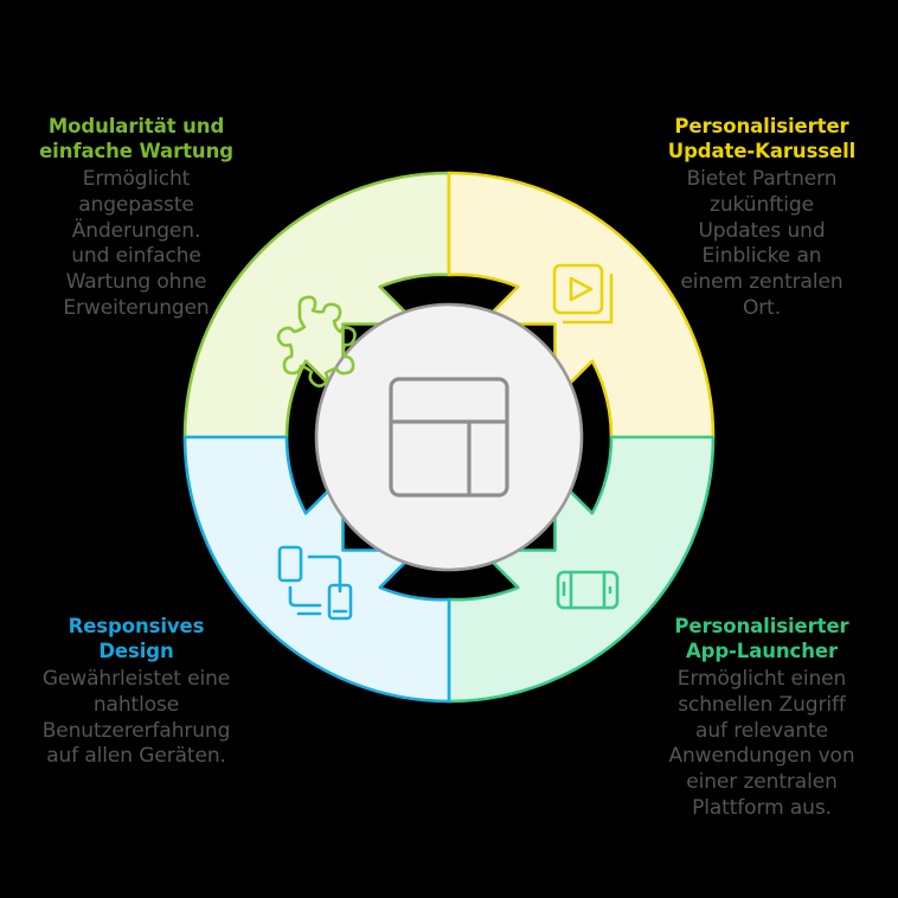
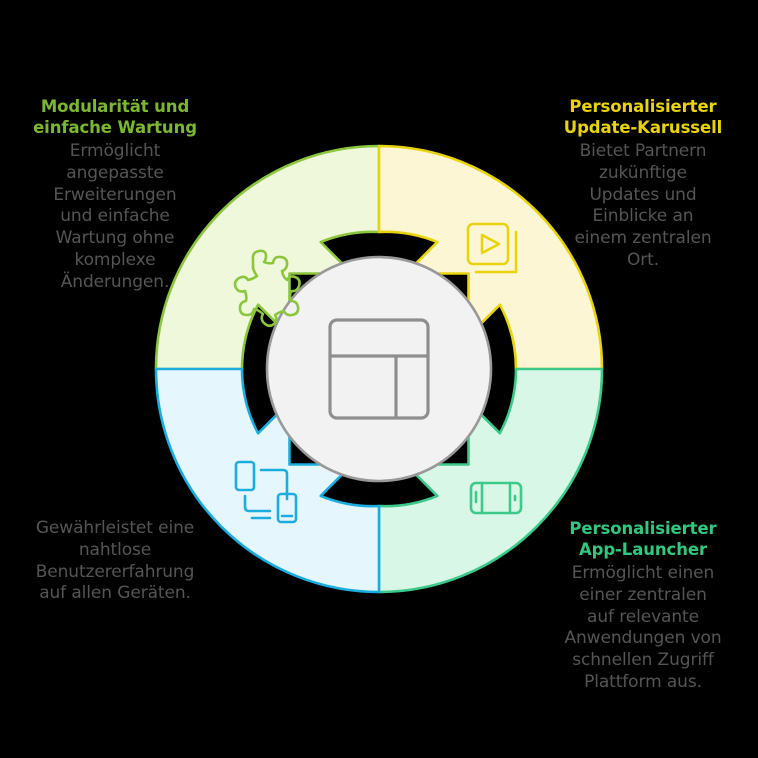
  Modularität und
  einfache Wartung
  Ermöglicht
  angepasste
- Änderungen.
+ Erweiterungen
  und einfache
  Wartung ohne
+ komplexe
- Erweiterungen
+ Änderungen.
  Personalisierter
  Update-Karussell
  Bietet Partnern
  zukünftige
  Updates und
  Einblicke an
  einem zentralen
  Ort.
- Responsives
- Design
  Gewährleistet eine
  nahtlose
  Benutzererfahrung
  auf allen Geräten.
  Personalisierter
  App-Launcher
  Ermöglicht einen
- schnellen Zugriff
+ einer zentralen
  auf relevante
  Anwendungen von
- einer zentralen
+ schnellen Zugriff
  Plattform aus.
